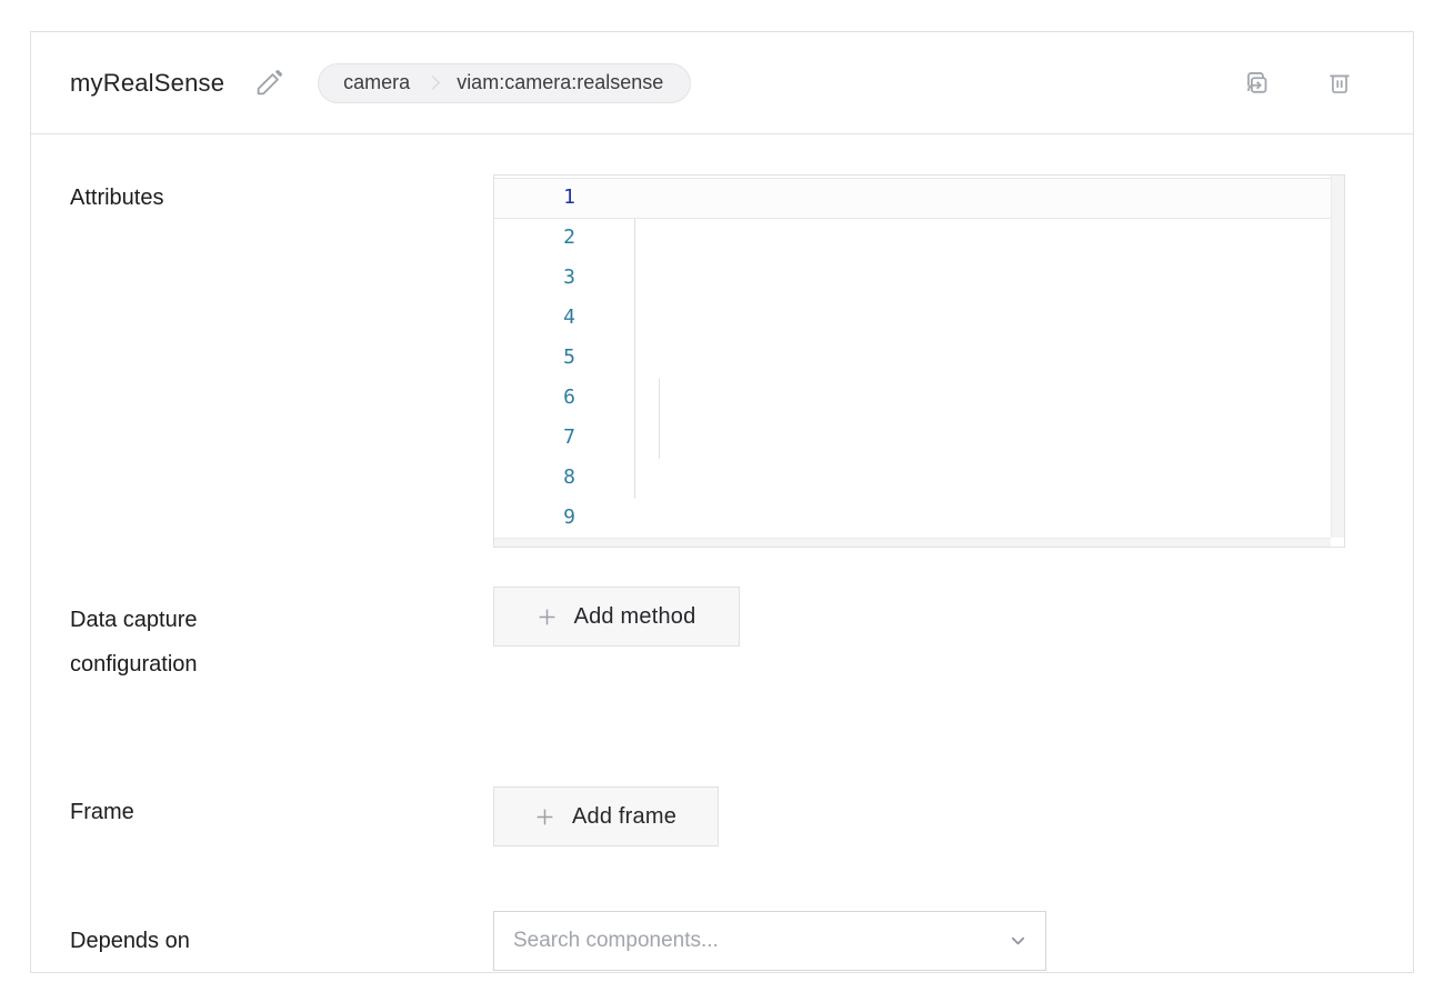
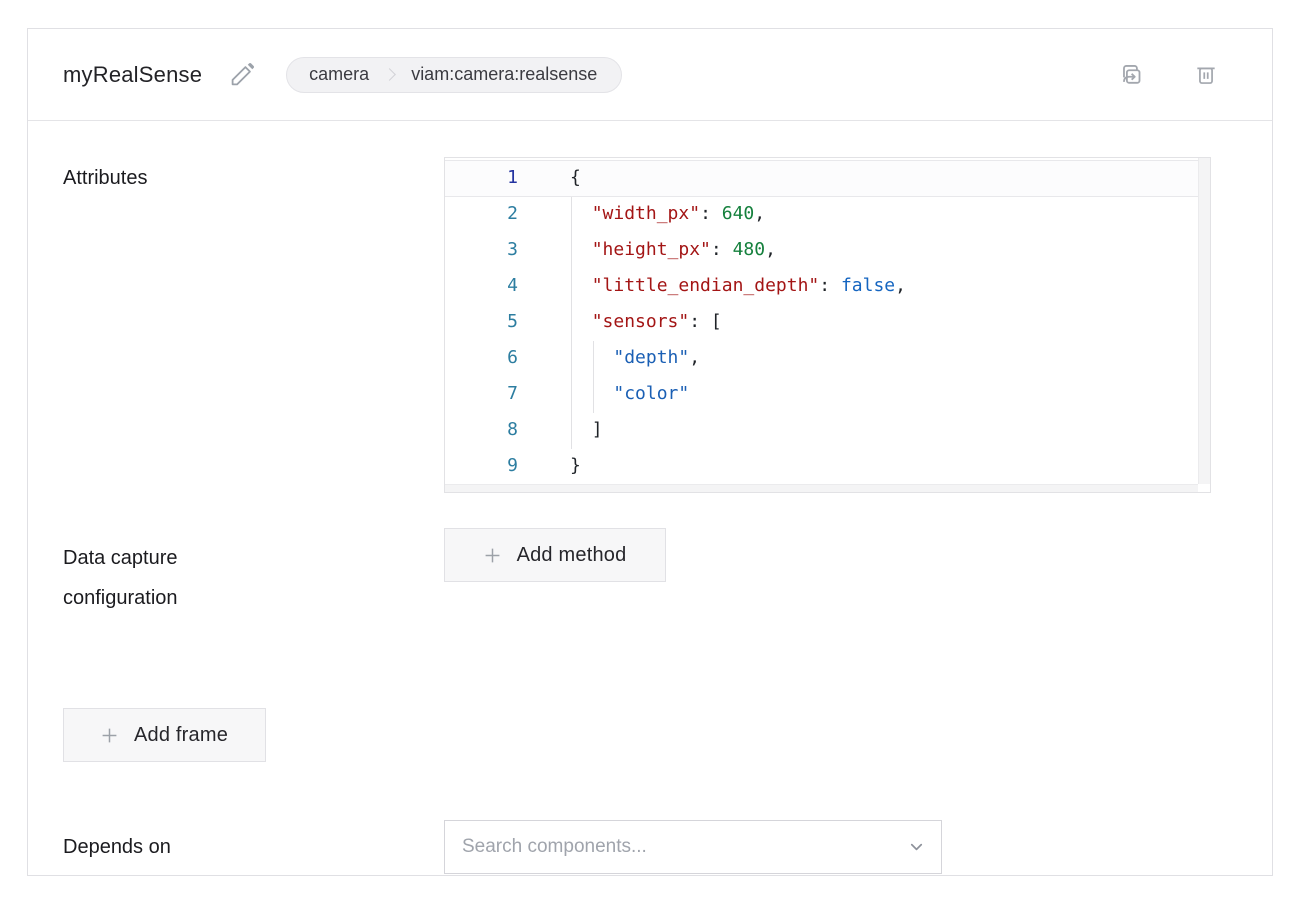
  myRealSense
  camera
  viam:camera:realsense
  Attributes
  1
  2
  3
  4
  5
  6
  7
  8
  9
+ {
+ "width_px": 640,
+ "height_px": 480,
+ "little_endian_depth": false,
+ "sensors": [
+ "depth",
+ "color"
+ ]
+ }
  Data capture configuration
  Add method
- Frame
  Add frame
  Depends on
  Search components...
